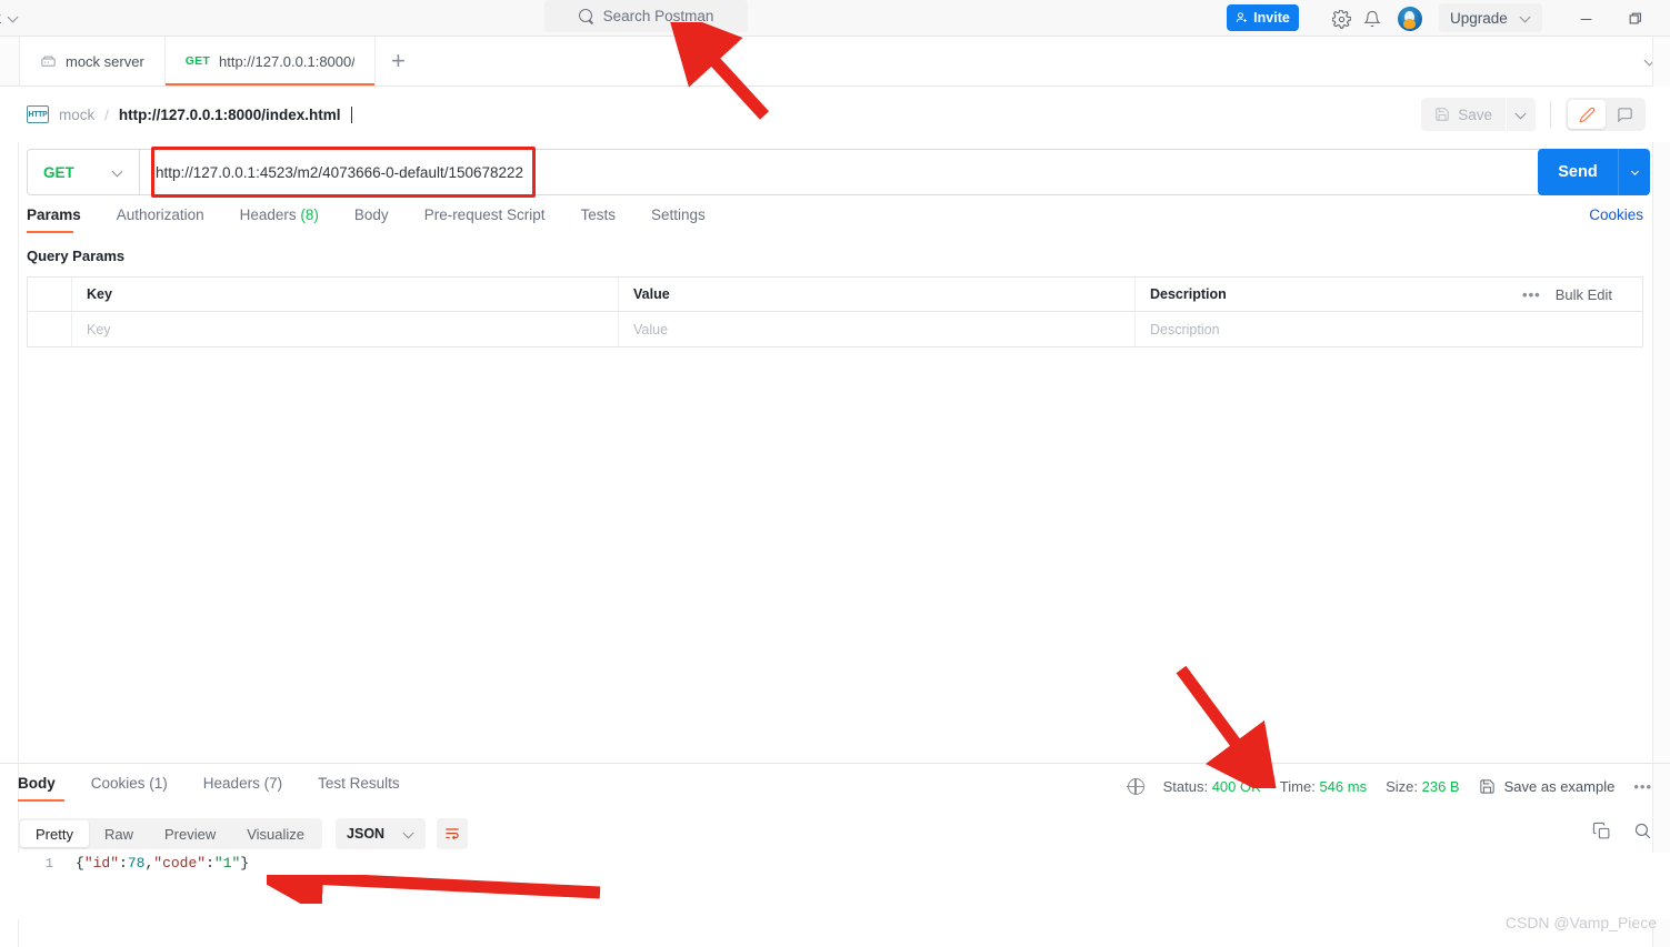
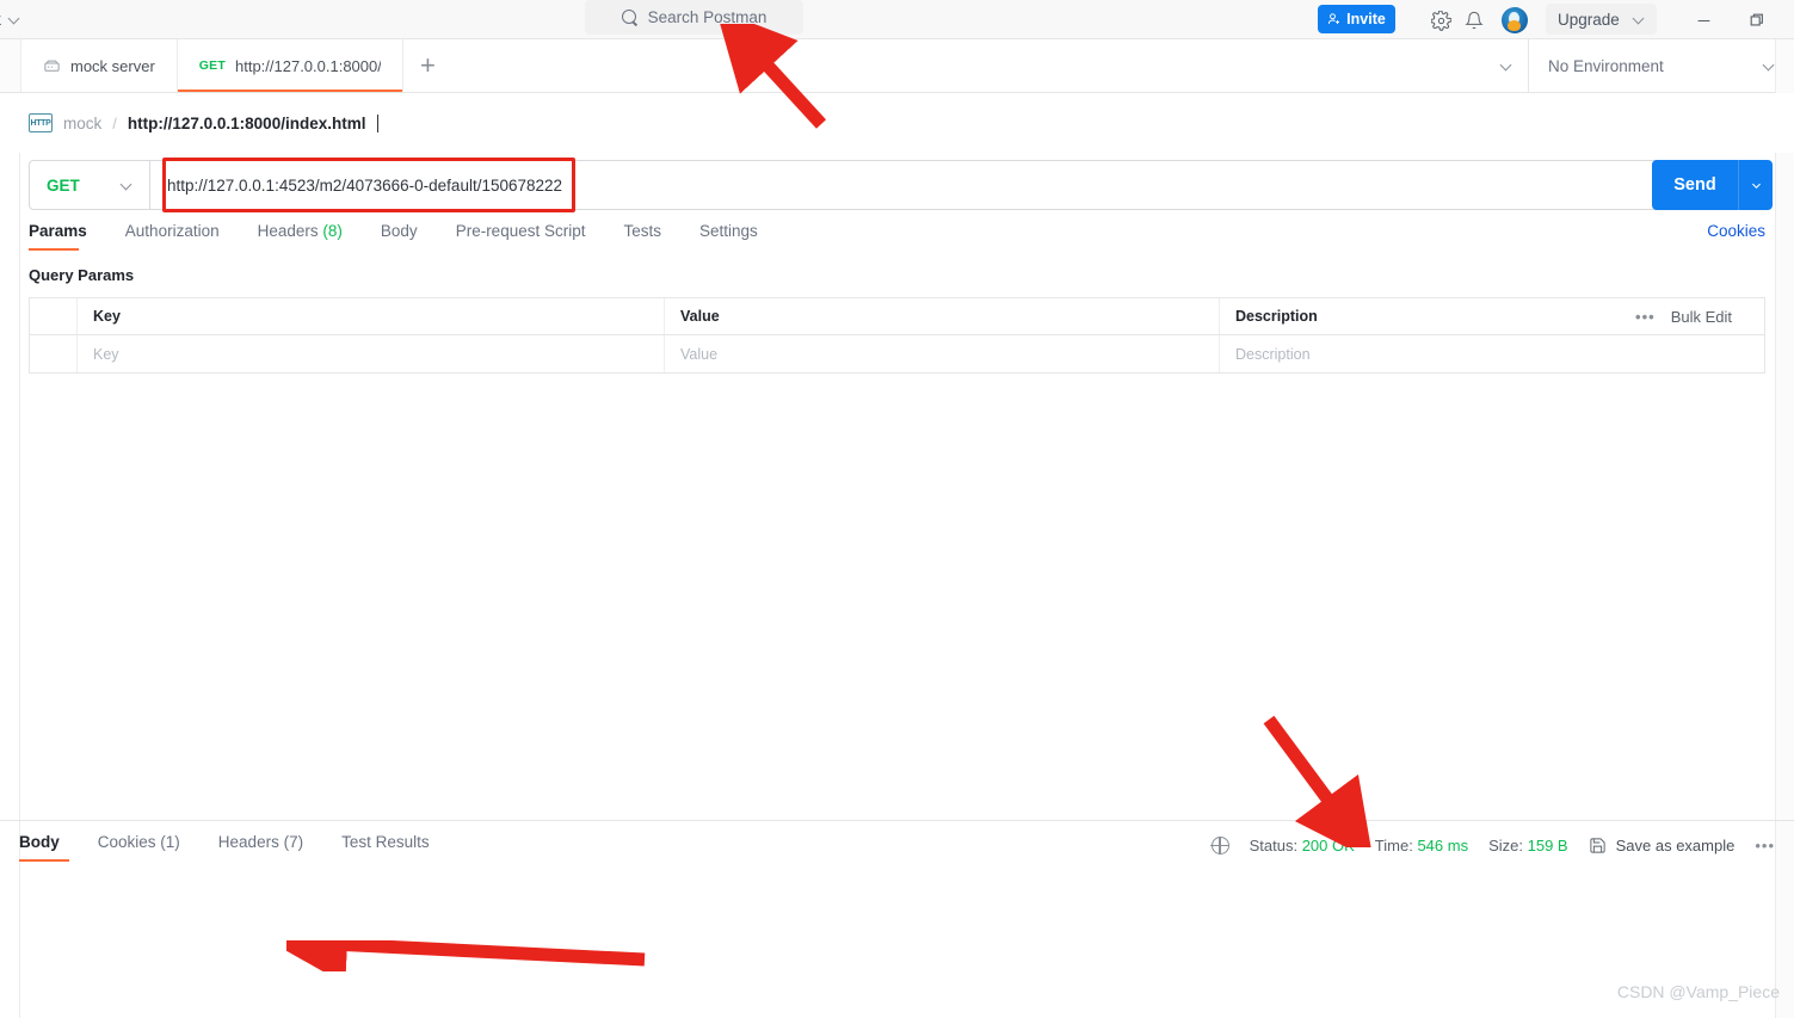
  Search Postman
  Invite
  Upgrade
  mock server
  GET
  http://127.0.0.1:8000/
  +
+ No Environment
  mock
  /
  http://127.0.0.1:8000/index.html
- Save
  GET
  http://127.0.0.1:4523/m2/4073666-0-default/150678222
  Send
  Params
  Authorization
  Headers (8)
  Body
  Pre-request Script
  Tests
  Settings
  Cookies
  Query Params
  Key
  Value
  Description
  •••
  Bulk Edit
  Key
  Value
  Description
  Body
  Cookies (1)
  Headers (7)
  Test Results
- Status: 400 OK
+ Status: 200 OK
  Time: 546 ms
- Size: 236 B
+ Size: 159 B
  Save as example
  •••
- Pretty
- Raw
- Preview
- Visualize
- JSON
- 1
- {"id":78,"code":"1"}
  CSDN @Vamp_Piece
